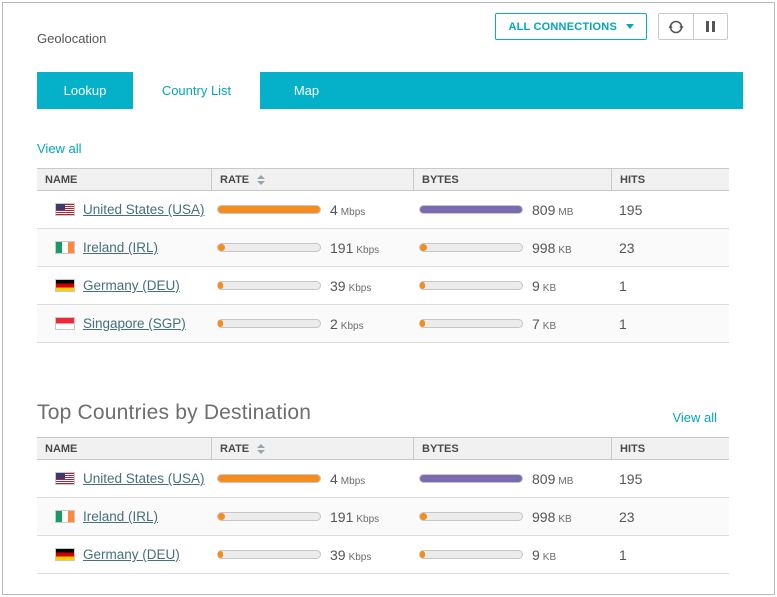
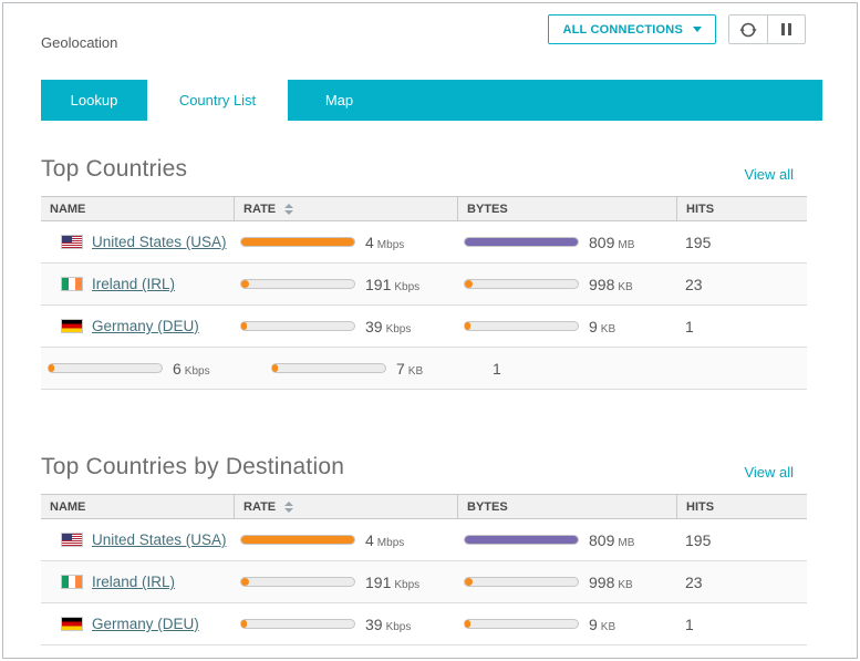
  Geolocation
  ALL CONNECTIONS
  Lookup
  Country List
  Map
+ Top Countries
  View all
  NAME
  RATE
  BYTES
  HITS
  United States (USA)
  4
  Mbps
  809
  MB
  195
  Ireland (IRL)
  191
  Kbps
  998
  KB
  23
  Germany (DEU)
  39
  Kbps
  9
  KB
  1
- Singapore (SGP)
- 2
+ 6
  Kbps
  7
  KB
  1
  Top Countries by Destination
  View all
  NAME
  RATE
  BYTES
  HITS
  United States (USA)
  4
  Mbps
  809
  MB
  195
  Ireland (IRL)
  191
  Kbps
  998
  KB
  23
  Germany (DEU)
  39
  Kbps
  9
  KB
  1
